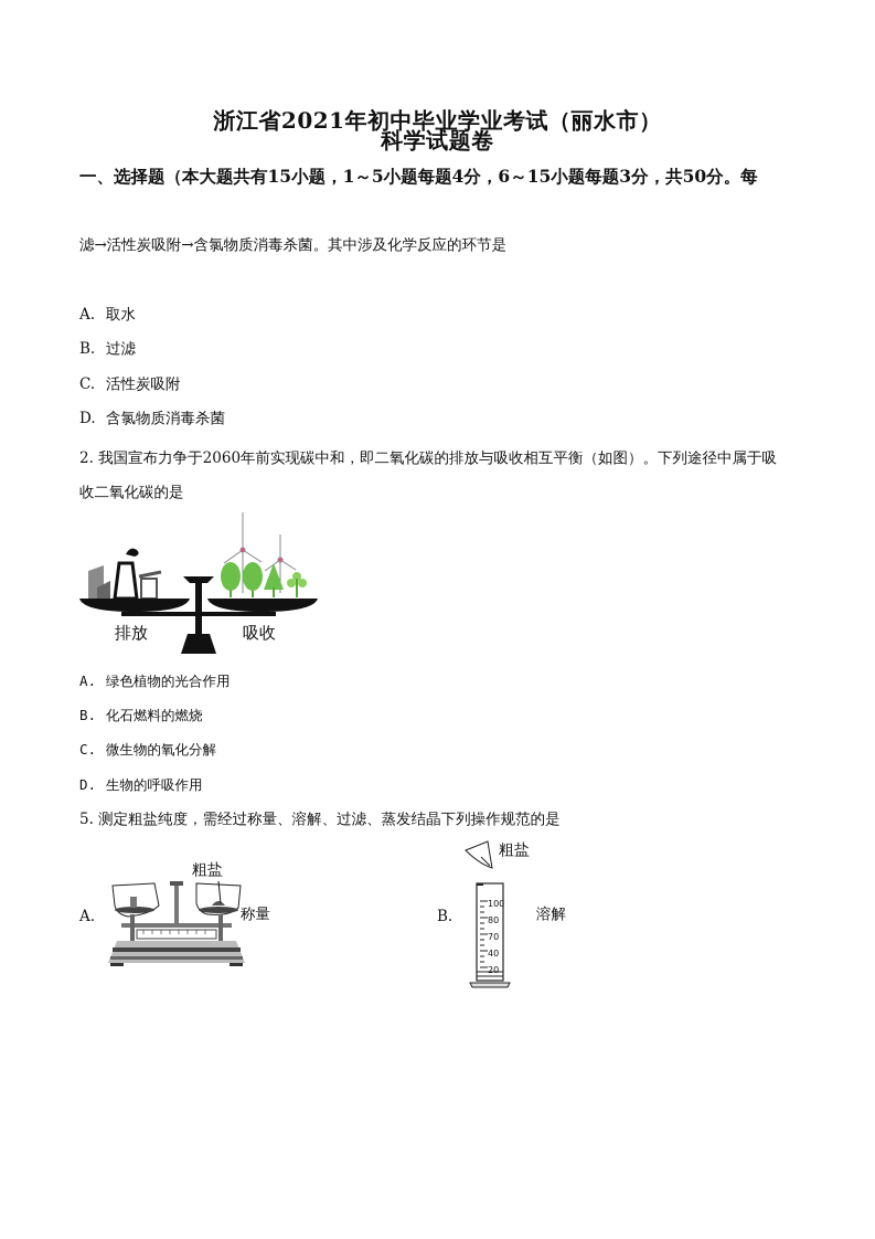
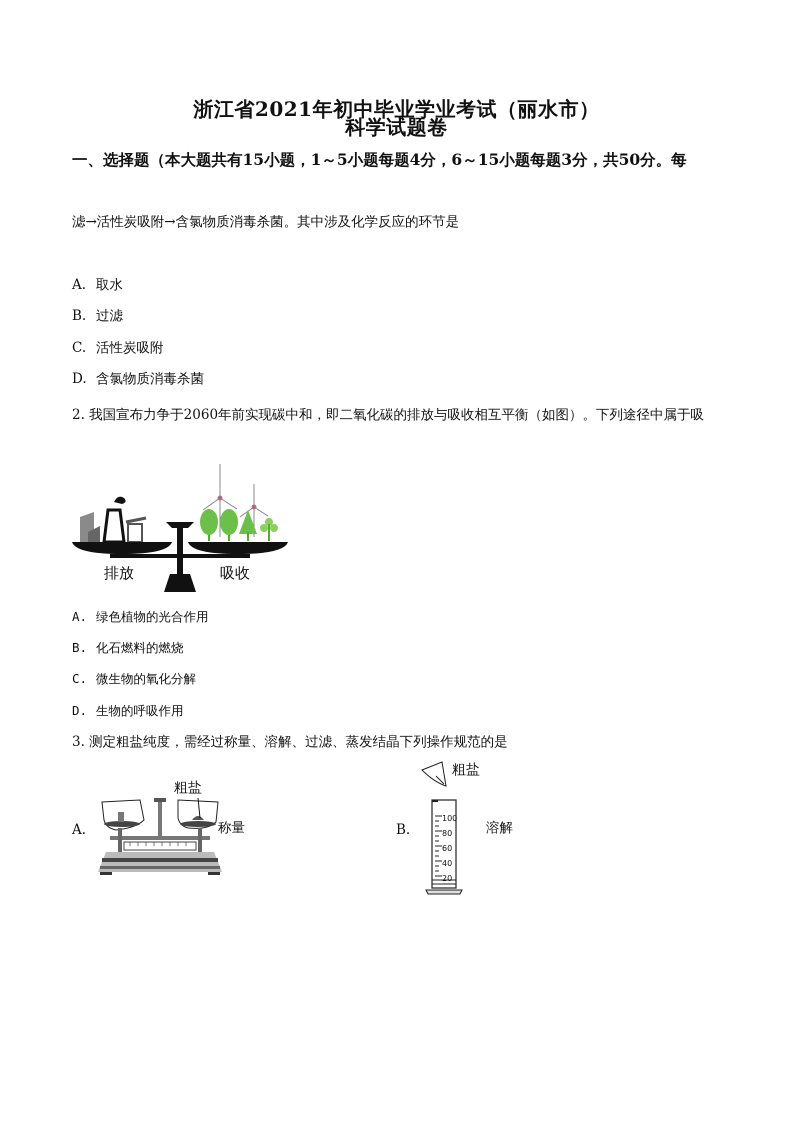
  浙江省2021年初中毕业学业考试（丽水市）
  科学试题卷
  一、选择题（本大题共有15小题，1～5小题每题4分，6～15小题每题3分，共50分。每
  滤→活性炭吸附→含氯物质消毒杀菌。其中涉及化学反应的环节是
  A. 取水
  B. 过滤
  C. 活性炭吸附
  D. 含氯物质消毒杀菌
  2. 我国宣布力争于2060年前实现碳中和，即二氧化碳的排放与吸收相互平衡（如图）。下列途径中属于吸
- 收二氧化碳的是
  排放
  吸收
  A. 绿色植物的光合作用
  B. 化石燃料的燃烧
  C. 微生物的氧化分解
  D. 生物的呼吸作用
- 5. 测定粗盐纯度，需经过称量、溶解、过滤、蒸发结晶下列操作规范的是
+ 3. 测定粗盐纯度，需经过称量、溶解、过滤、蒸发结晶下列操作规范的是
  A.
  粗盐
  称量
  B.
  100
  80
- 70
+ 60
  40
  20
  粗盐
  溶解
